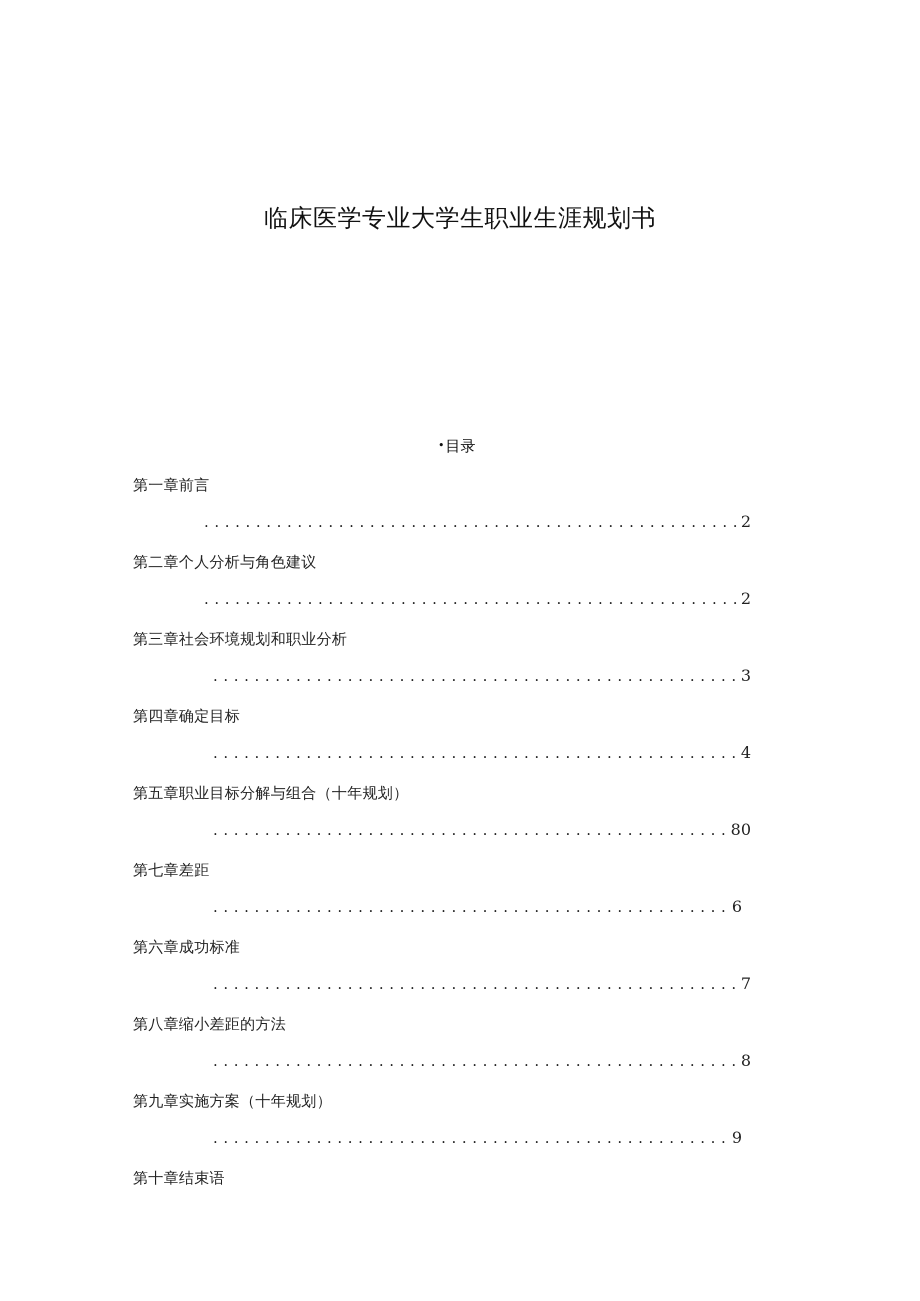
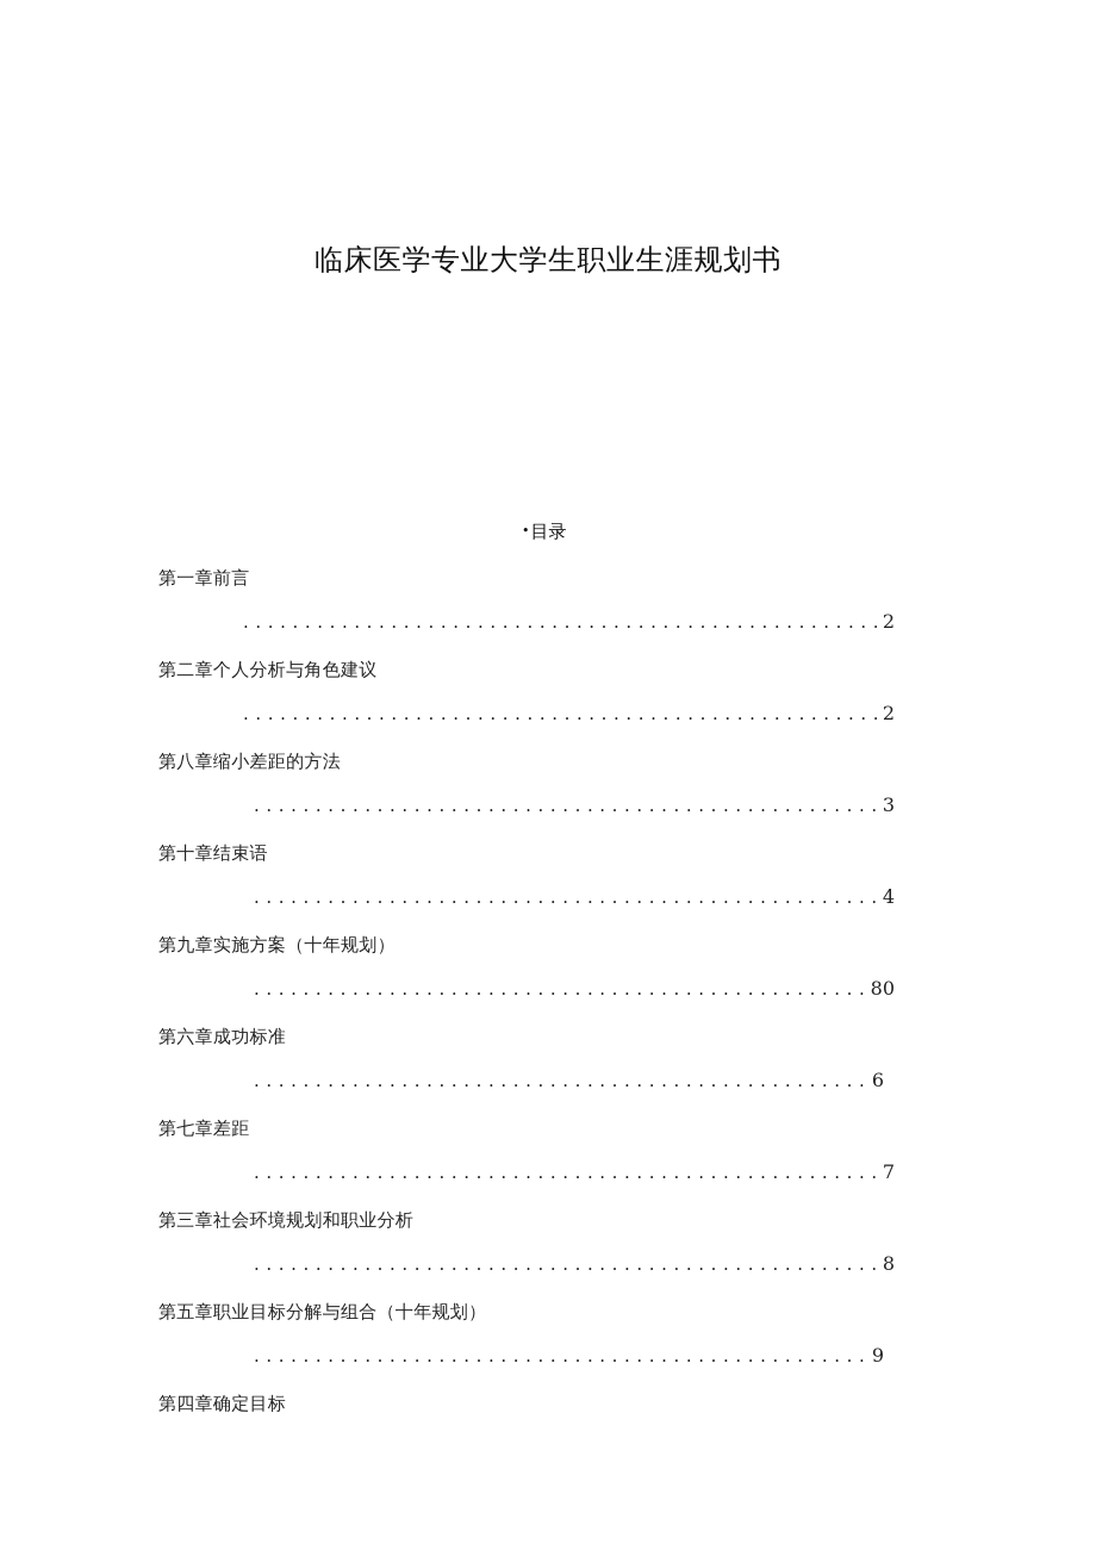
  临床医学专业大学生职业生涯规划书
  •目录
  第一章前言
  2
  第二章个人分析与角色建议
  2
- 第三章社会环境规划和职业分析
+ 第八章缩小差距的方法
  3
- 第四章确定目标
+ 第十章结束语
  4
- 第五章职业目标分解与组合（十年规划）
+ 第九章实施方案（十年规划）
  80
- 第七章差距
+ 第六章成功标准
  6
- 第六章成功标准
+ 第七章差距
  7
- 第八章缩小差距的方法
+ 第三章社会环境规划和职业分析
  8
- 第九章实施方案（十年规划）
+ 第五章职业目标分解与组合（十年规划）
  9
- 第十章结束语
+ 第四章确定目标
